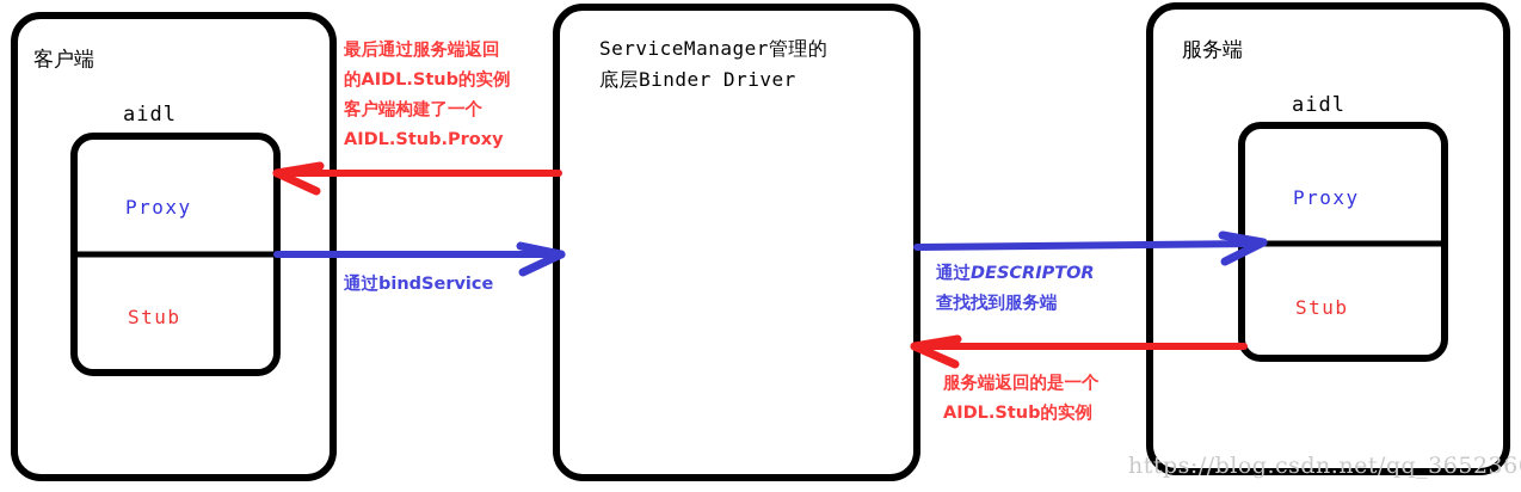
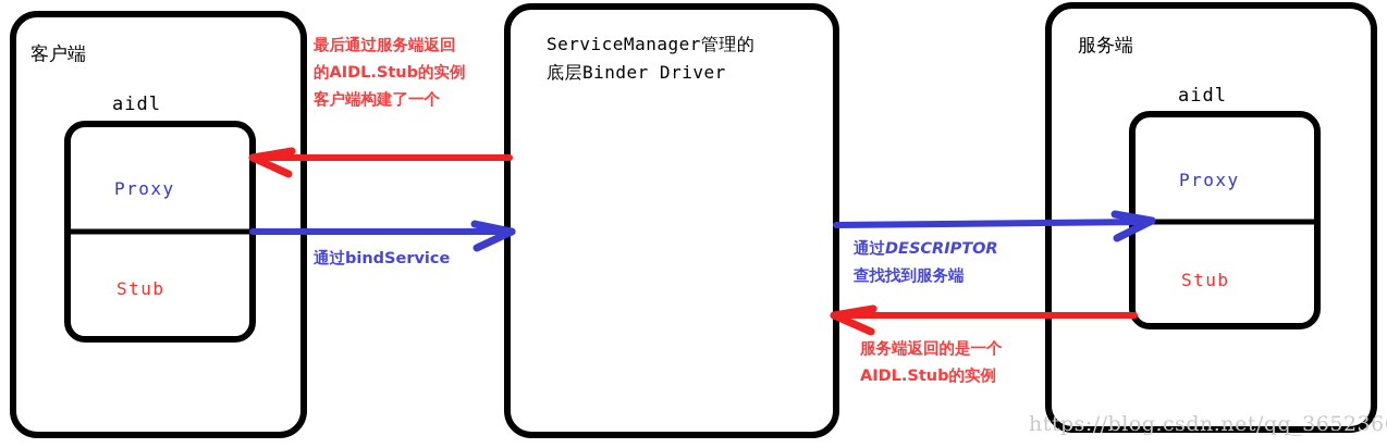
  客户端
  aidl
  Proxy
  Stub
  ServiceManager管理的
  底层Binder Driver
  服务端
  aidl
  Proxy
  Stub
  最后通过服务端返回
  的AIDL.Stub的实例
  客户端构建了一个
- AIDL.Stub.Proxy
  通过bindService
  通过DESCRIPTOR
  查找找到服务端
  服务端返回的是一个
  AIDL.Stub的实例
  https://blog.csdn.net/qq_365236
